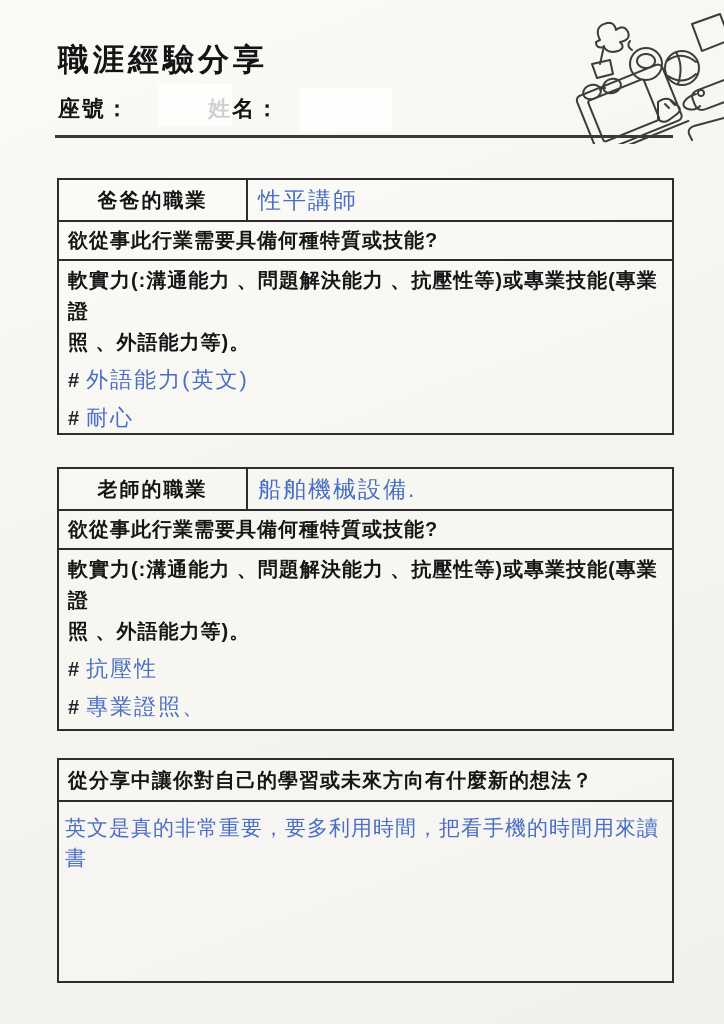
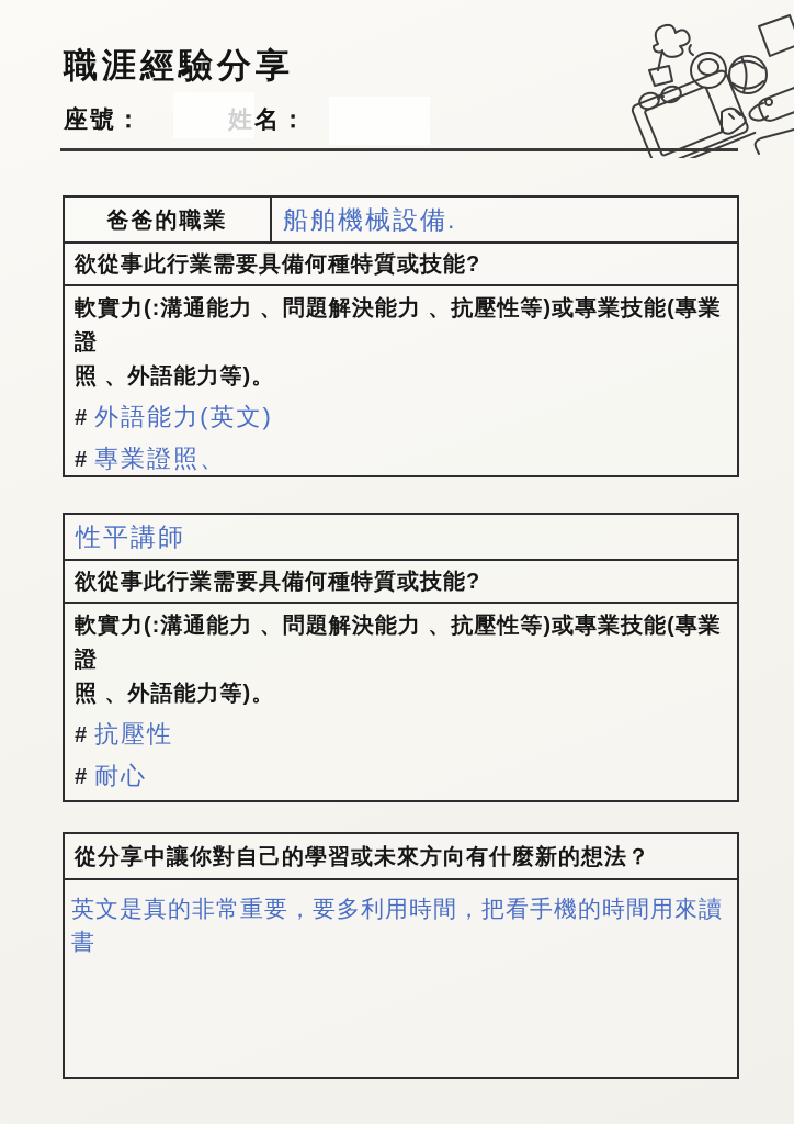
  職涯經驗分享
  座號： 姓名：
  爸爸的職業
- 性平講師
+ 船舶機械設備.
  欲從事此行業需要具備何種特質或技能?
  軟實力(:溝通能力 、問題解決能力 、抗壓性等)或專業技能(專業證
  照 、外語能力等)。
  #
  外語能力(英文)
  #
- 耐心
+ 專業證照、
- 老師的職業
- 船舶機械設備.
+ 性平講師
  欲從事此行業需要具備何種特質或技能?
  軟實力(:溝通能力 、問題解決能力 、抗壓性等)或專業技能(專業證
  照 、外語能力等)。
  #
  抗壓性
  #
- 專業證照、
+ 耐心
  從分享中讓你對自己的學習或未來方向有什麼新的想法？
  英文是真的非常重要，要多利用時間，把看手機的時間用來讀書
